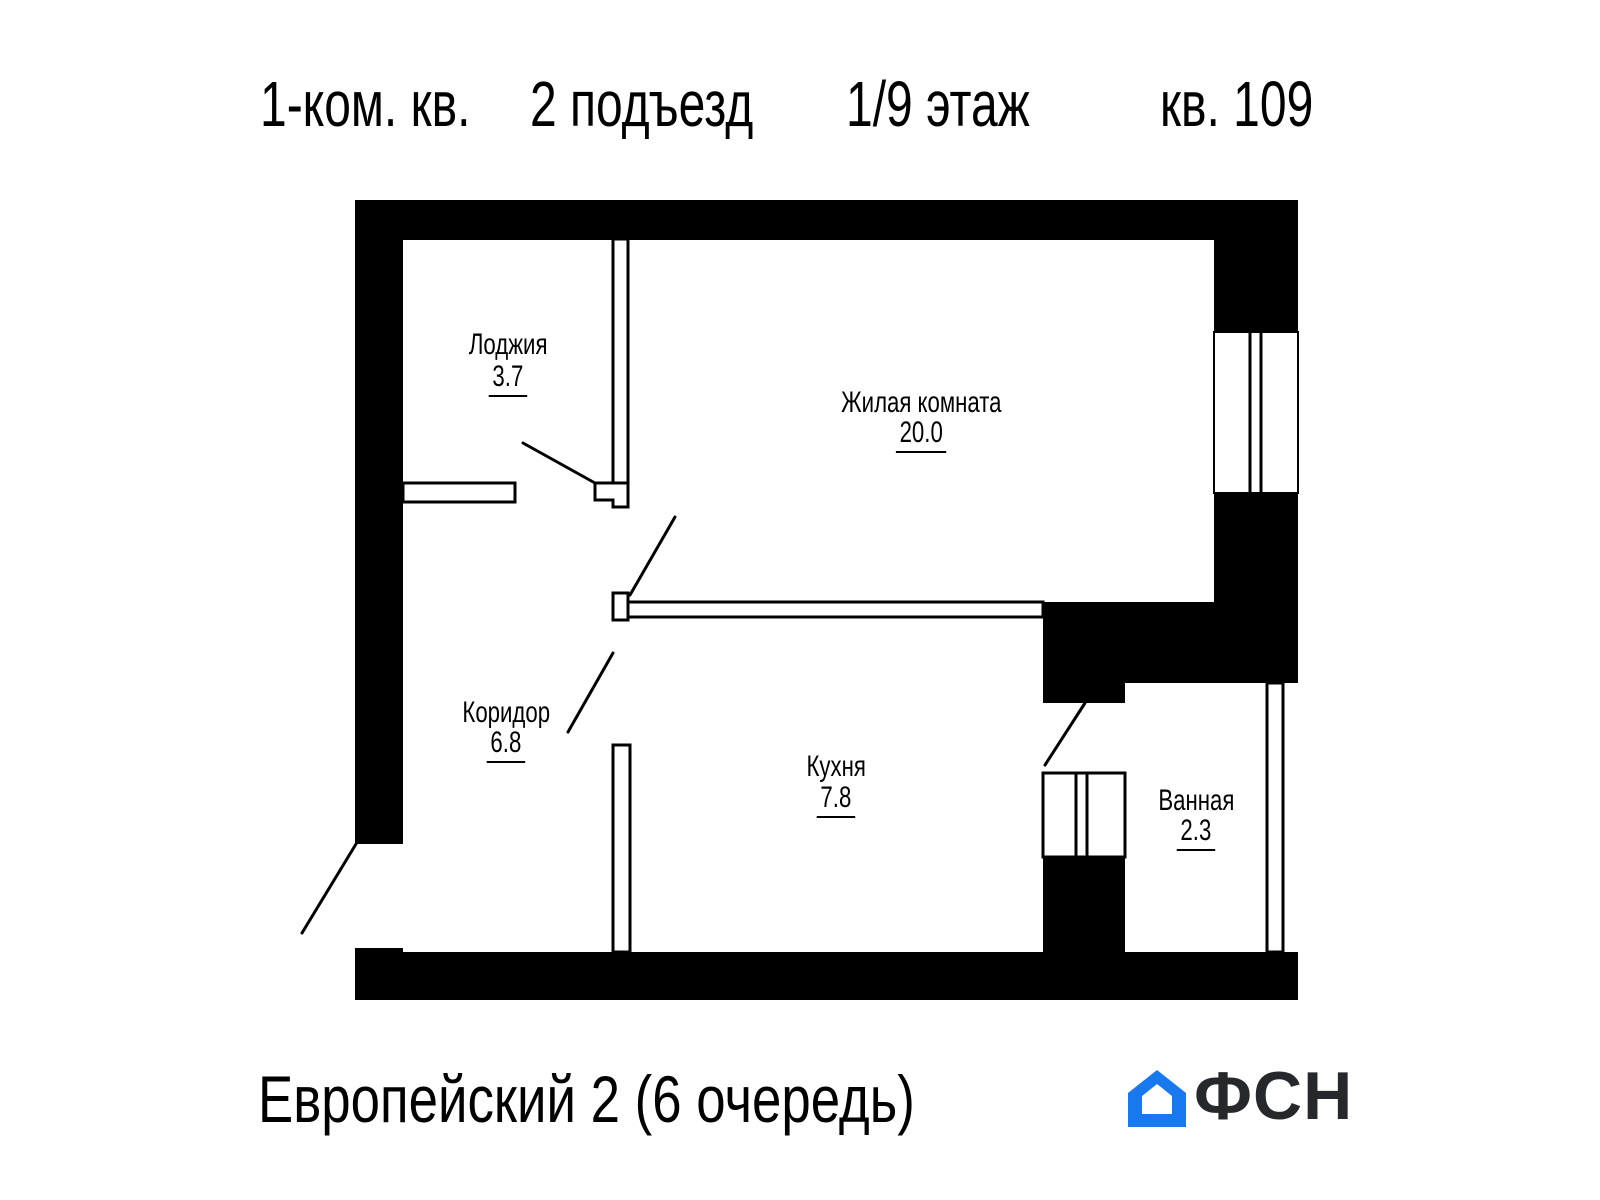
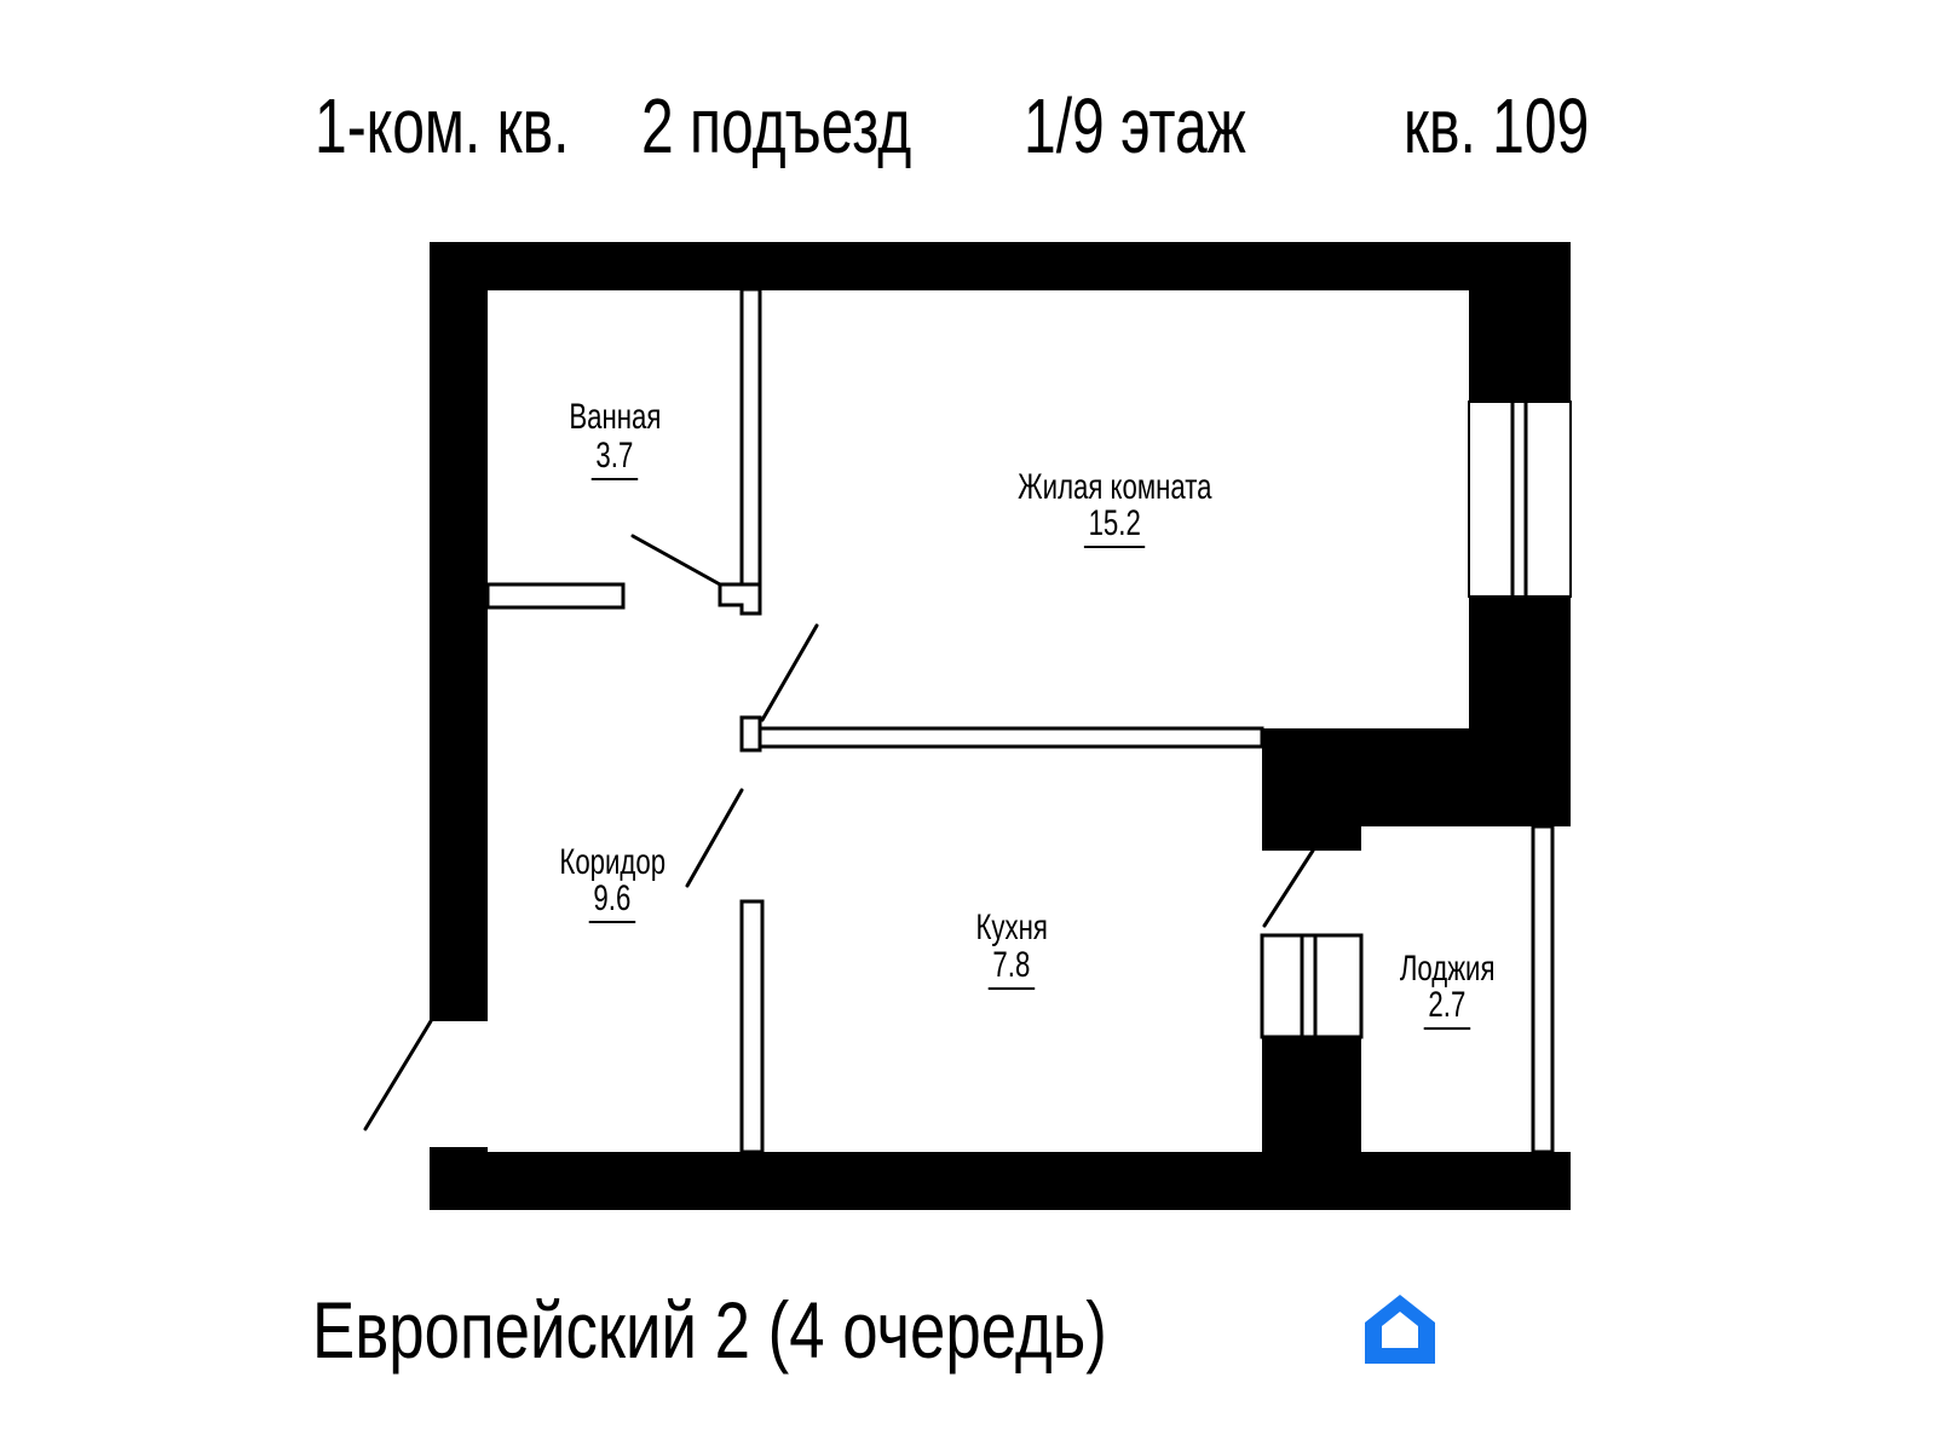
  1-ком. кв.
  2 подъезд
  1/9 этаж
  кв. 109
- Лоджия
+ Ванная
  3.7
  Жилая комната
- 20.0
+ 15.2
  Коридор
- 6.8
+ 9.6
  Кухня
  7.8
- Ванная
+ Лоджия
- 2.3
+ 2.7
- Европейский 2 (6 очередь)
+ Европейский 2 (4 очередь)
- ФСН
